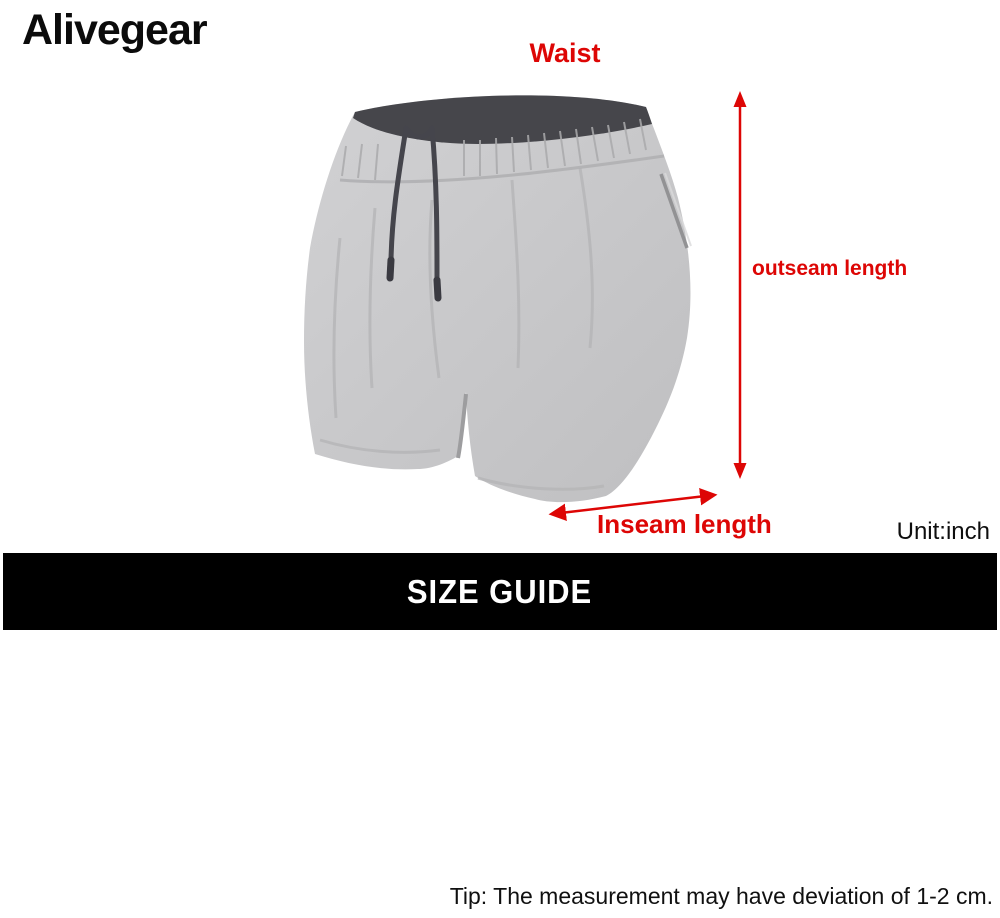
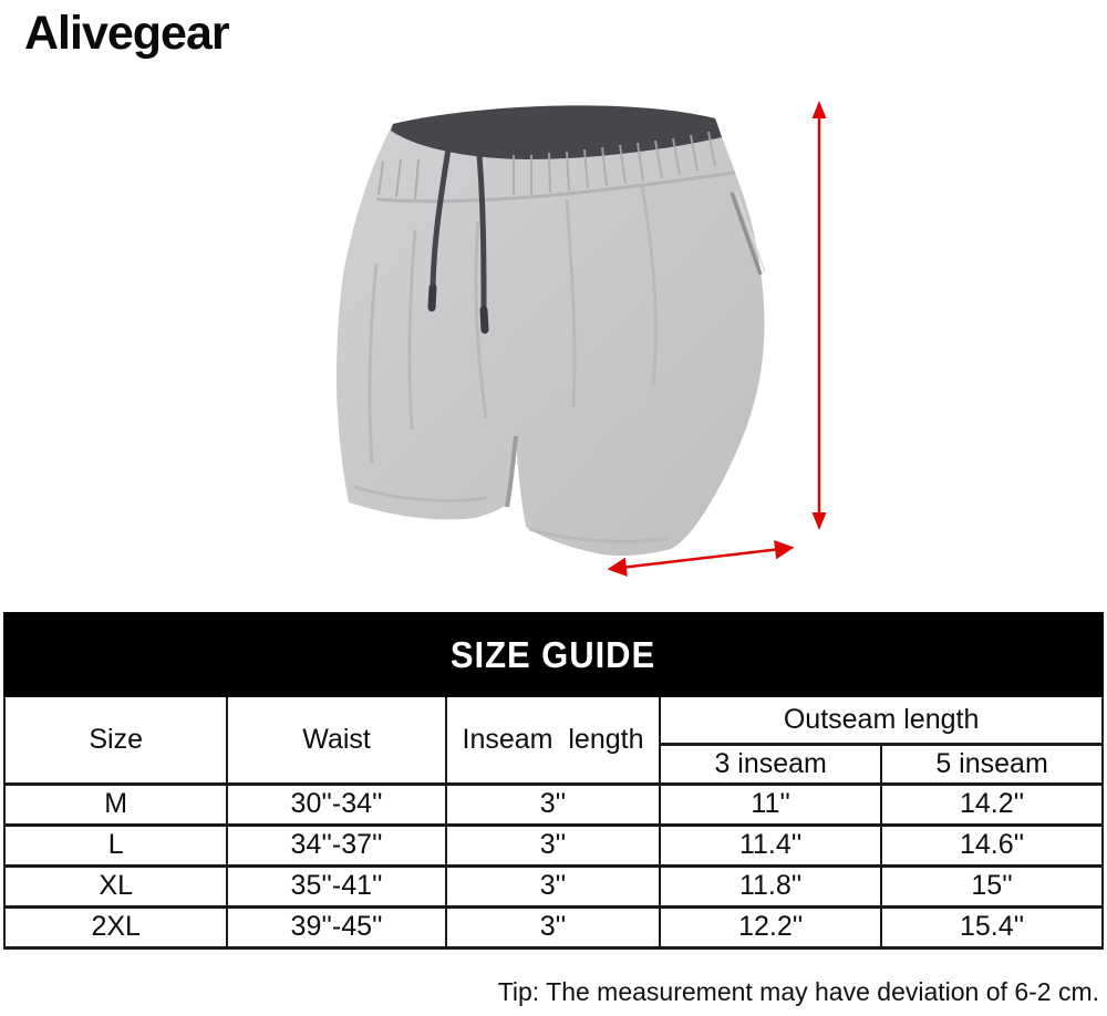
  Alivegear
- Waist
- outseam length
- Inseam length
- Unit:inch
  SIZE GUIDE
+ Size	Waist	Inseam length	Outseam length
+ 3 inseam	5 inseam
+ M	30''-34''	3''	11''	14.2''
+ L	34''-37''	3''	11.4''	14.6''
+ XL	35''-41''	3''	11.8''	15''
+ 2XL	39''-45''	3''	12.2''	15.4''
- Tip: The measurement may have deviation of 1-2 cm.
+ Tip: The measurement may have deviation of 6-2 cm.
